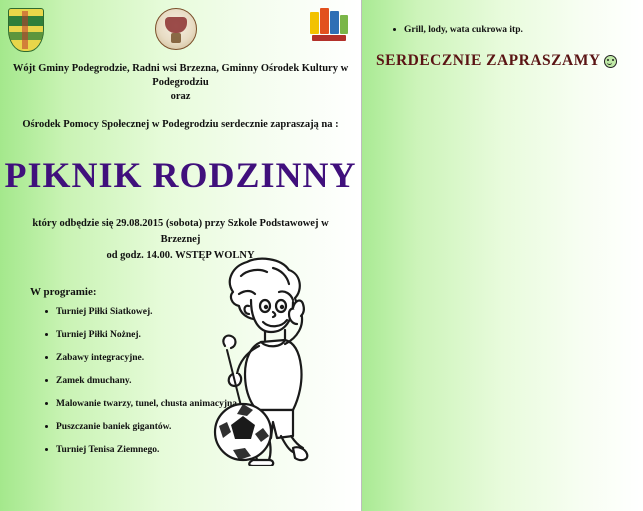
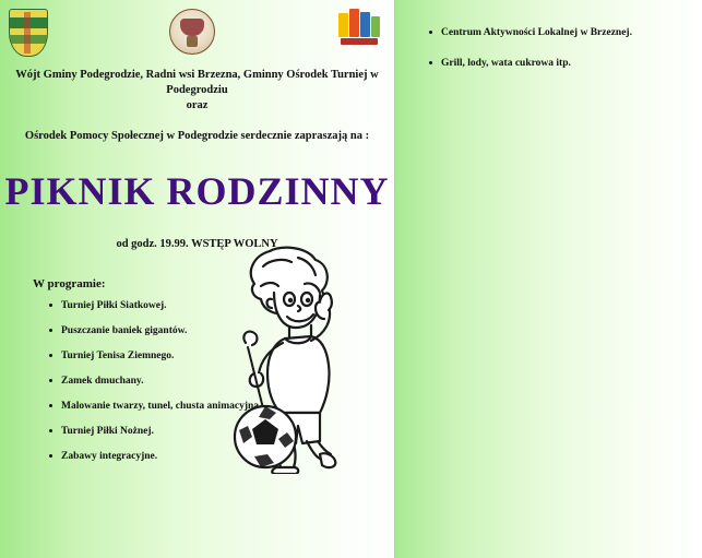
- Wójt Gminy Podegrodzie, Radni wsi Brzezna, Gminny Ośrodek Kultury w Podegrodziu
+ Wójt Gminy Podegrodzie, Radni wsi Brzezna, Gminny Ośrodek Turniej w Podegrodziu
  oraz
- Ośrodek Pomocy Społecznej w Podegrodziu serdecznie zapraszają na :
+ Ośrodek Pomocy Społecznej w Podegrodzie serdecznie zapraszają na :
  PIKNIK RODZINNY
- który odbędzie się 29.08.2015 (sobota) przy Szkole Podstawowej w Brzeznej
- od godz. 14.00. WSTĘP WOLNY
+ od godz. 19.99. WSTĘP WOLNY
  W programie:
  Turniej Piłki Siatkowej.
- Turniej Piłki Nożnej.
+ Puszczanie baniek gigantów.
- Zabawy integracyjne.
+ Turniej Tenisa Ziemnego.
  Zamek dmuchany.
  Malowanie twarzy, tunel, chusta animacyjna
- Puszczanie baniek gigantów.
+ Turniej Piłki Nożnej.
- Turniej Tenisa Ziemnego.
+ Zabawy integracyjne.
+ Centrum Aktywności Lokalnej w Brzeznej.
  Grill, lody, wata cukrowa itp.
- SERDECZNIE ZAPRASZAMY
